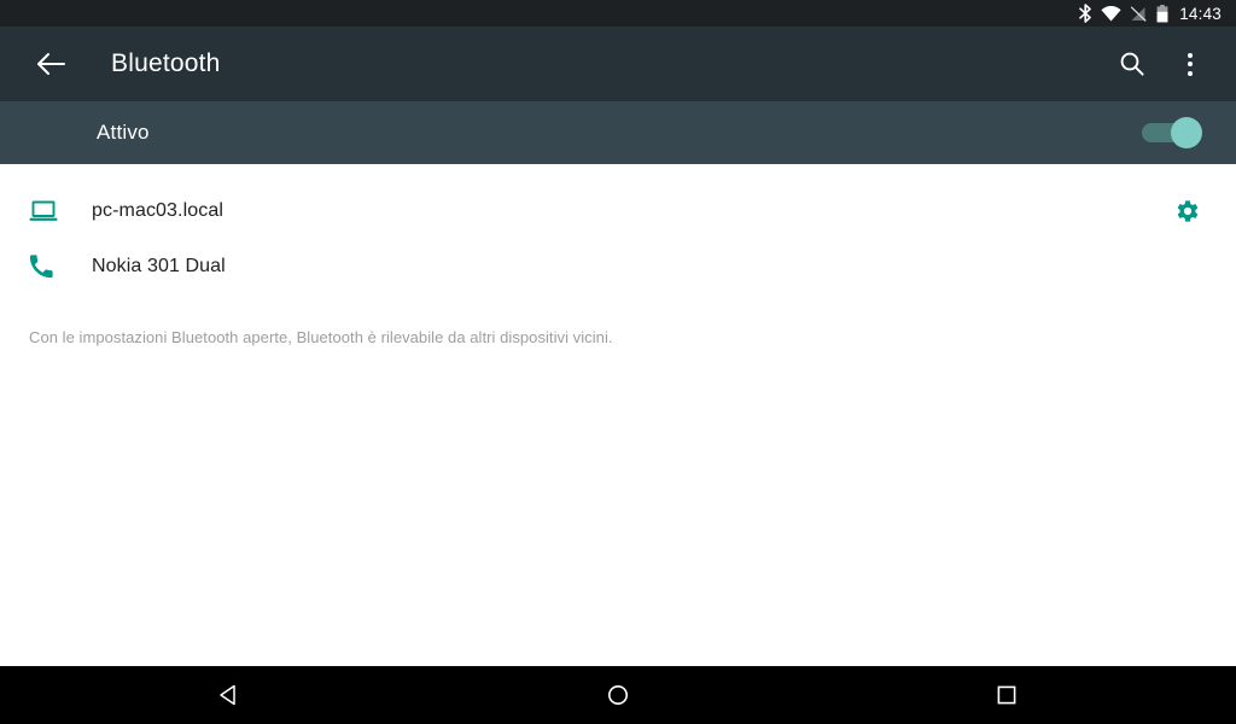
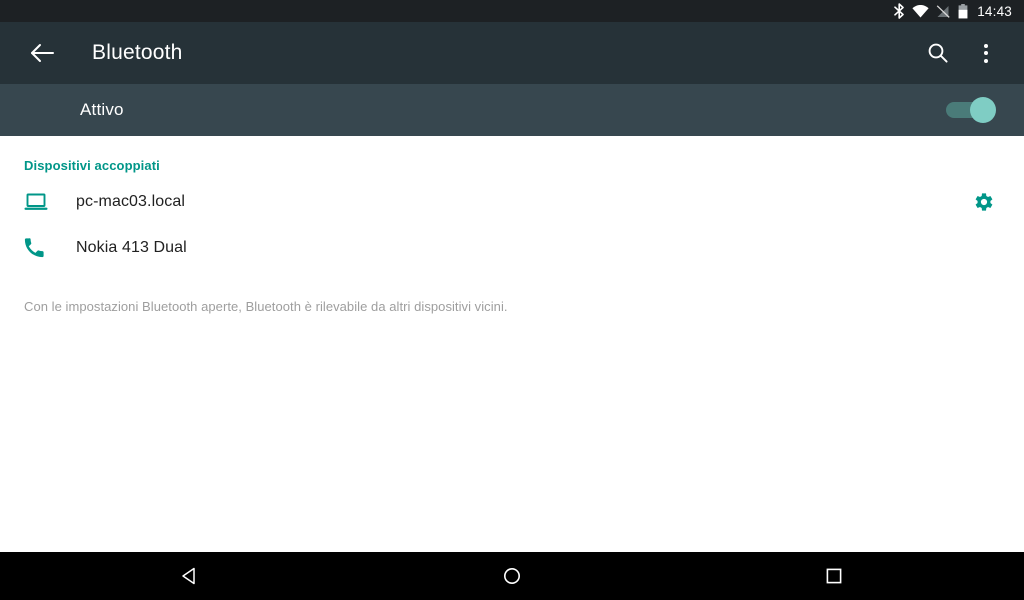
  14:43
  Bluetooth
  Attivo
+ Dispositivi accoppiati
  pc-mac03.local
- Nokia 301 Dual
+ Nokia 413 Dual
  Con le impostazioni Bluetooth aperte, Bluetooth è rilevabile da altri dispositivi vicini.
